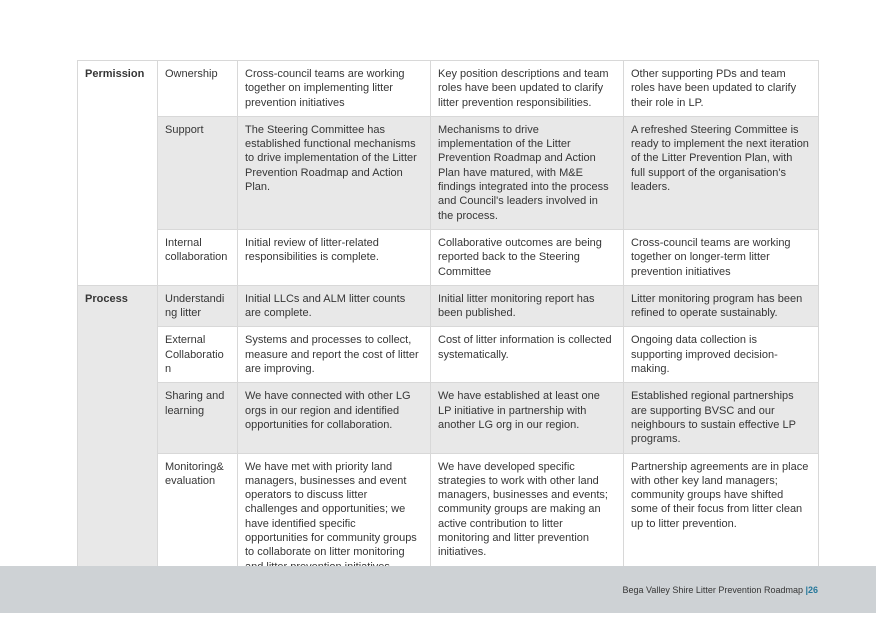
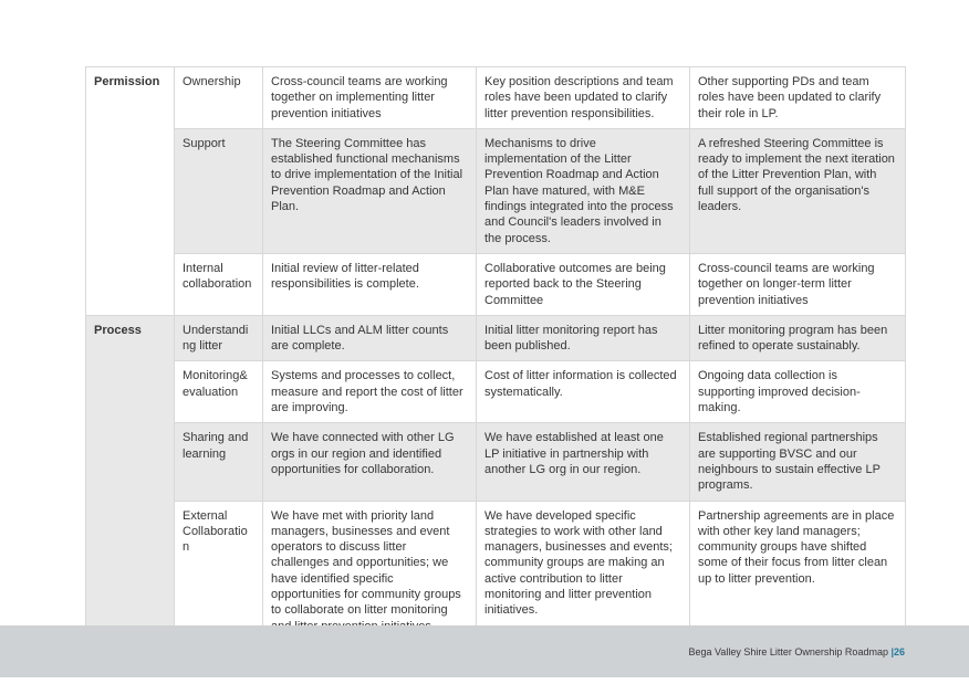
  Permission	Ownership	Cross-council teams are working together on implementing litter prevention initiatives	Key position descriptions and team roles have been updated to clarify litter prevention responsibilities.	Other supporting PDs and team roles have been updated to clarify their role in LP.
- Support	The Steering Committee has established functional mechanisms to drive implementation of the Litter Prevention Roadmap and Action Plan.	Mechanisms to drive implementation of the Litter Prevention Roadmap and Action Plan have matured, with M&E findings integrated into the process and Council's leaders involved in the process.	A refreshed Steering Committee is ready to implement the next iteration of the Litter Prevention Plan, with full support of the organisation's leaders.
+ Support	The Steering Committee has established functional mechanisms to drive implementation of the Initial Prevention Roadmap and Action Plan.	Mechanisms to drive implementation of the Litter Prevention Roadmap and Action Plan have matured, with M&E findings integrated into the process and Council's leaders involved in the process.	A refreshed Steering Committee is ready to implement the next iteration of the Litter Prevention Plan, with full support of the organisation's leaders.
  Internal collaboration	Initial review of litter-related responsibilities is complete.	Collaborative outcomes are being reported back to the Steering Committee	Cross-council teams are working together on longer-term litter prevention initiatives
  Process	Understanding litter	Initial LLCs and ALM litter counts are complete.	Initial litter monitoring report has been published.	Litter monitoring program has been refined to operate sustainably.
- External Collaboration	Systems and processes to collect, measure and report the cost of litter are improving.	Cost of litter information is collected systematically.	Ongoing data collection is supporting improved decision-making.
+ Monitoring& evaluation	Systems and processes to collect, measure and report the cost of litter are improving.	Cost of litter information is collected systematically.	Ongoing data collection is supporting improved decision-making.
  Sharing and learning	We have connected with other LG orgs in our region and identified opportunities for collaboration.	We have established at least one LP initiative in partnership with another LG org in our region.	Established regional partnerships are supporting BVSC and our neighbours to sustain effective LP programs.
- Monitoring& evaluation	We have met with priority land managers, businesses and event operators to discuss litter challenges and opportunities; we have identified specific opportunities for community groups to collaborate on litter monitoring	We have developed specific strategies to work with other land managers, businesses and events; community groups are making an active contribution to litter monitoring and litter prevention initiatives.	Partnership agreements are in place with other key land managers; community groups have shifted some of their focus from litter clean up to litter prevention.
+ External Collaboration	We have met with priority land managers, businesses and event operators to discuss litter challenges and opportunities; we have identified specific opportunities for community groups to collaborate on litter monitoring	We have developed specific strategies to work with other land managers, businesses and events; community groups are making an active contribution to litter monitoring and litter prevention initiatives.	Partnership agreements are in place with other key land managers; community groups have shifted some of their focus from litter clean up to litter prevention.
- Bega Valley Shire Litter Prevention Roadmap
+ Bega Valley Shire Litter Ownership Roadmap
  |26
